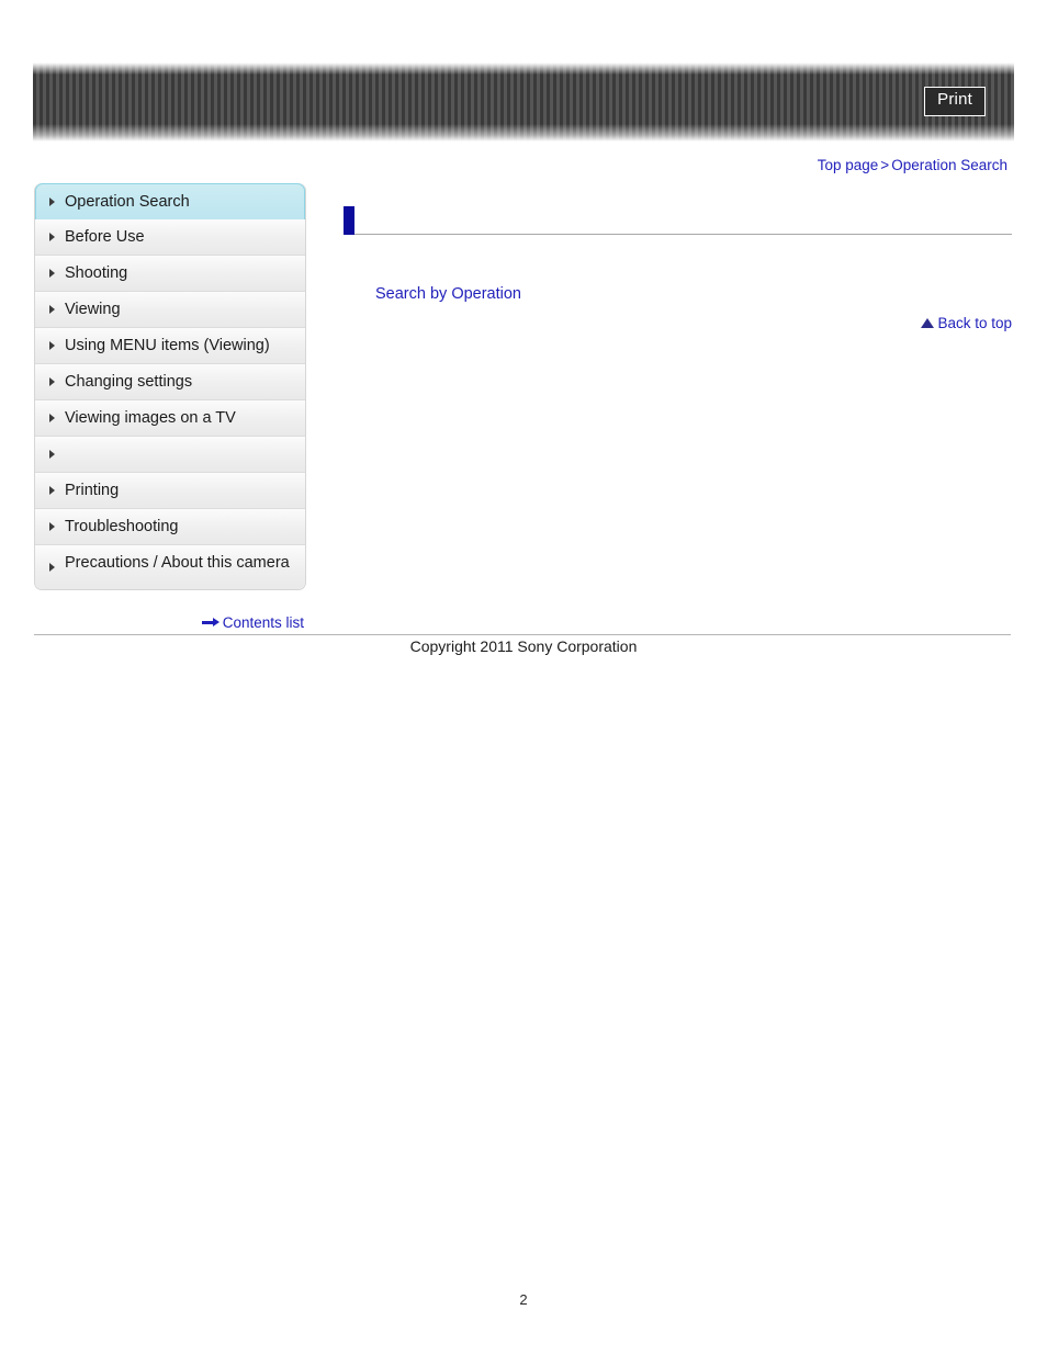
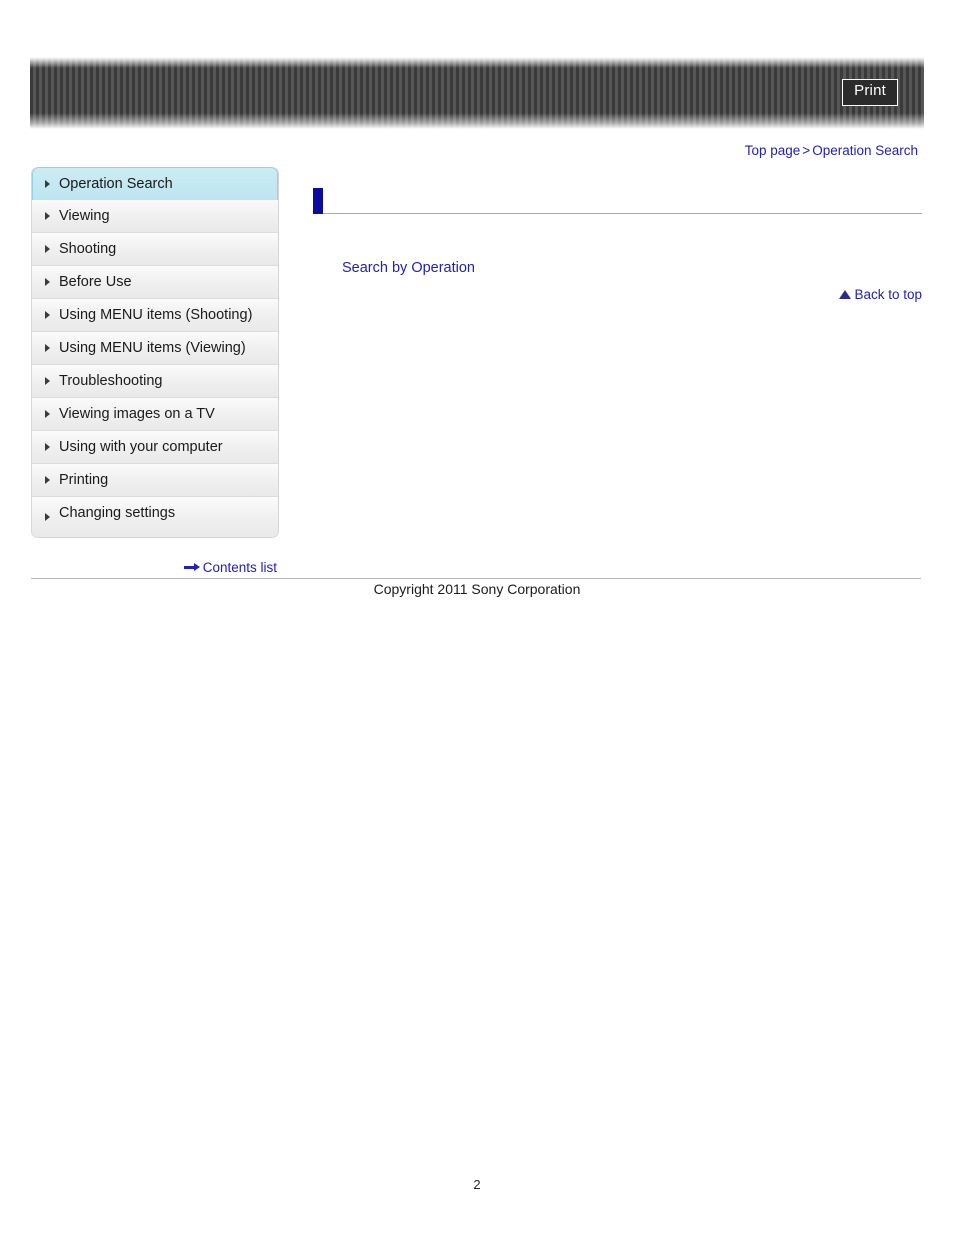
  Print
  Top page > Operation Search
  Operation Search
- Before Use
+ Viewing
  Shooting
- Viewing
+ Before Use
+ Using MENU items (Shooting)
  Using MENU items (Viewing)
- Changing settings
+ Troubleshooting
  Viewing images on a TV
+ Using with your computer
  Printing
- Troubleshooting
+ Changing settings
- Precautions / About this camera
  Contents list
  Search by Operation
  Back to top
  Copyright 2011 Sony Corporation
  2
